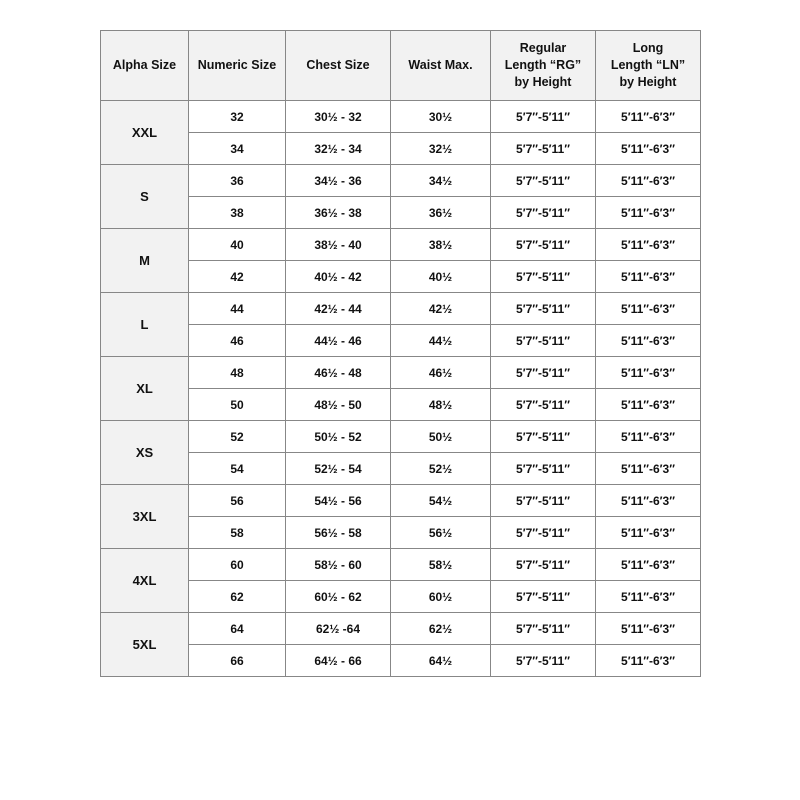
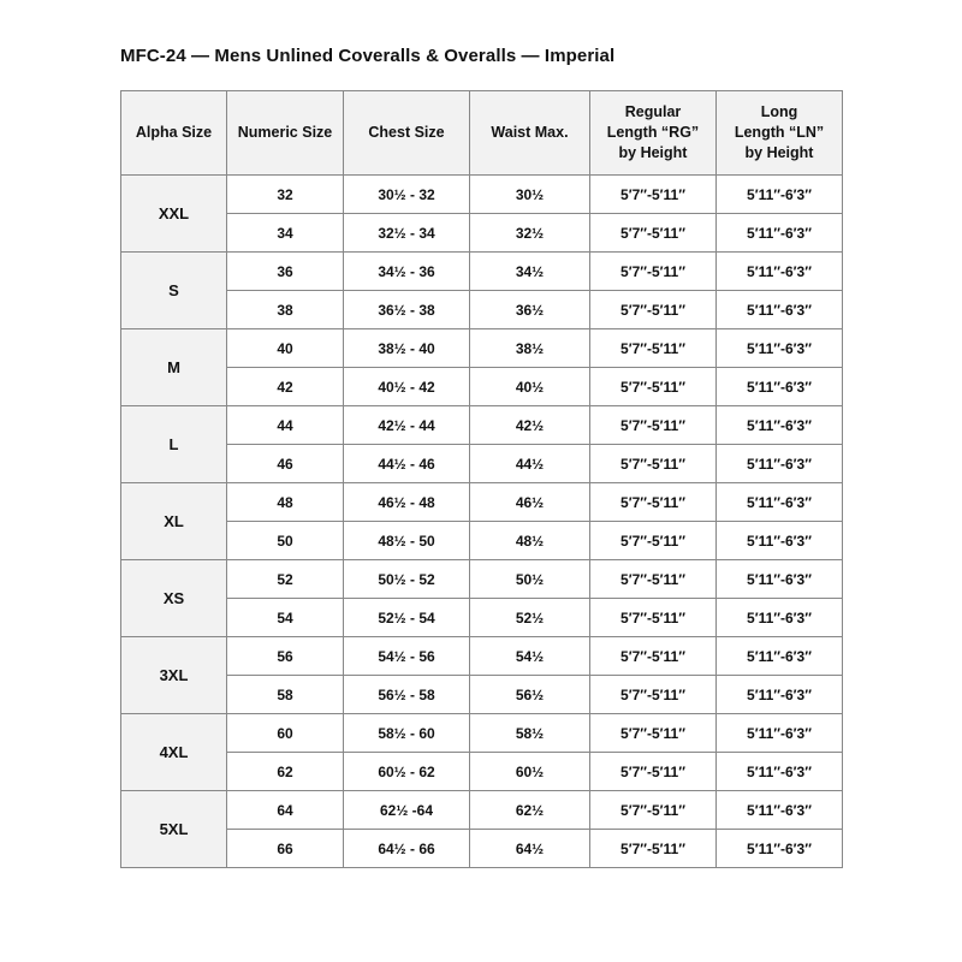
+ MFC-24 — Mens Unlined Coveralls & Overalls — Imperial
  Alpha Size	Numeric Size	Chest Size	Waist Max.	RegularLength “RG”by Height	LongLength “LN”by Height
  XXL	32	30½ - 32	30½	5′7″-5′11″	5′11″-6′3″
  34	32½ - 34	32½	5′7″-5′11″	5′11″-6′3″
  S	36	34½ - 36	34½	5′7″-5′11″	5′11″-6′3″
  38	36½ - 38	36½	5′7″-5′11″	5′11″-6′3″
  M	40	38½ - 40	38½	5′7″-5′11″	5′11″-6′3″
  42	40½ - 42	40½	5′7″-5′11″	5′11″-6′3″
  L	44	42½ - 44	42½	5′7″-5′11″	5′11″-6′3″
  46	44½ - 46	44½	5′7″-5′11″	5′11″-6′3″
  XL	48	46½ - 48	46½	5′7″-5′11″	5′11″-6′3″
  50	48½ - 50	48½	5′7″-5′11″	5′11″-6′3″
  XS	52	50½ - 52	50½	5′7″-5′11″	5′11″-6′3″
  54	52½ - 54	52½	5′7″-5′11″	5′11″-6′3″
  3XL	56	54½ - 56	54½	5′7″-5′11″	5′11″-6′3″
  58	56½ - 58	56½	5′7″-5′11″	5′11″-6′3″
  4XL	60	58½ - 60	58½	5′7″-5′11″	5′11″-6′3″
  62	60½ - 62	60½	5′7″-5′11″	5′11″-6′3″
  5XL	64	62½ -64	62½	5′7″-5′11″	5′11″-6′3″
  66	64½ - 66	64½	5′7″-5′11″	5′11″-6′3″
